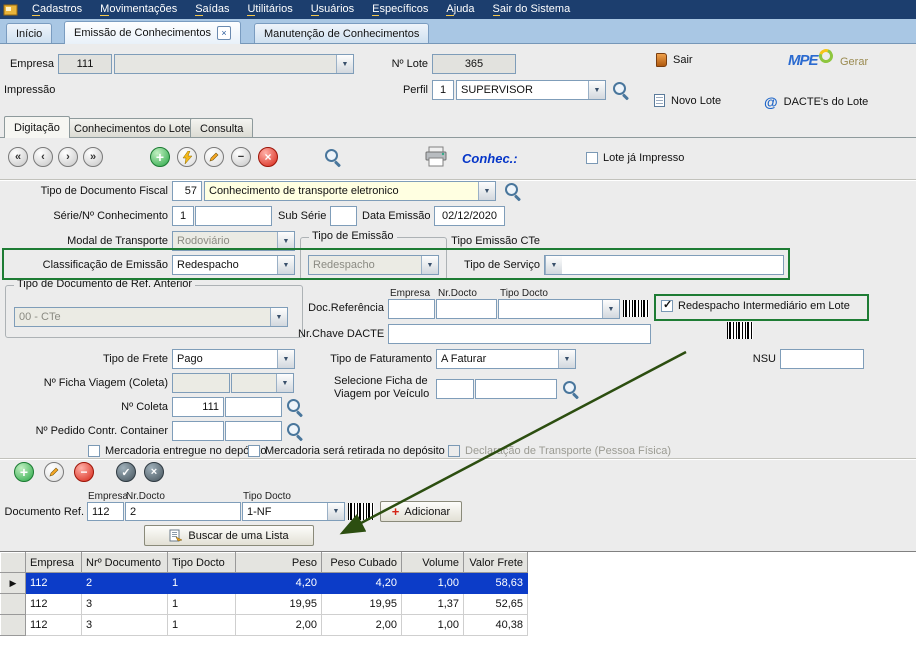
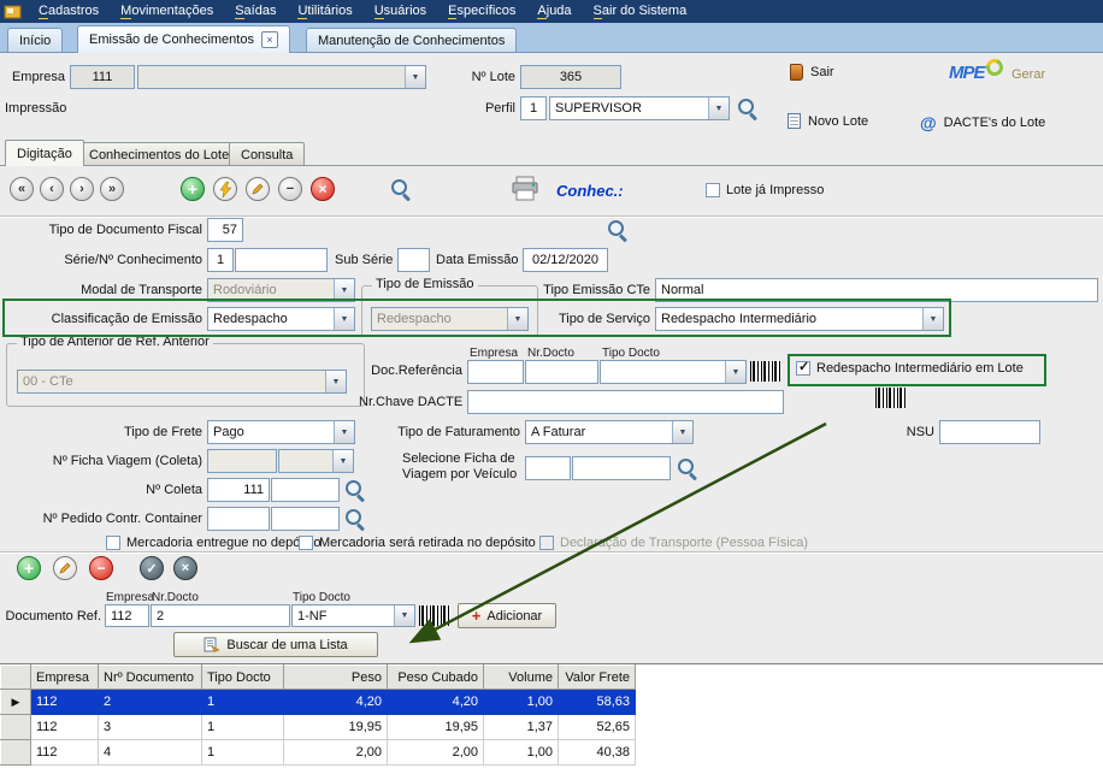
  Cadastros
  Movimentações
  Saídas
  Utilitários
  Usuários
  Específicos
  Ajuda
  Sair do Sistema
  Início
  Emissão de Conhecimentos
  ×
  Manutenção de Conhecimentos
  Empresa
  111
  Nº Lote
  365
  Impressão
  Perfil
  1
  SUPERVISOR
  Sair
  Novo Lote
  MPE
  Gerar
  @
  DACTE's do Lote
  Digitação
  Conhecimentos do Lote
  Consulta
  «
  ‹
  ›
  »
  +
  −
  ×
  Conhec.:
  Lote já Impresso
  Tipo de Documento Fiscal
  57
- Conhecimento de transporte eletronico
  Série/Nº Conhecimento
  1
  Sub Série
  Data Emissão
  02/12/2020
  Modal de Transporte
  Rodoviário
  Tipo de Emissão
  Redespacho
  Tipo Emissão CTe
+ Normal
  Classificação de Emissão
  Redespacho
  Tipo de Serviço
+ Redespacho Intermediário
- Tipo de Documento de Ref. Anterior
+ Tipo de Anterior de Ref. Anterior
  00 - CTe
  Empresa
  Nr.Docto
  Tipo Docto
  Doc.Referência
  Redespacho Intermediário em Lote
  Nr.Chave DACTE
  Tipo de Frete
  Pago
  Tipo de Faturamento
  A Faturar
  NSU
  Nº Ficha Viagem (Coleta)
  Selecione Ficha de Viagem por Veículo
  Nº Coleta
  111
  Nº Pedido Contr. Container
  Mercadoria entregue no depóo
  Mercadoria será retirada no depósito
  Declarção de Transporte (Pessoa Física)
  +
  −
  ✓
  ×
  Empresa
  Nr.Docto
  Tipo Docto
  Documento Ref.
  112
  2
  1-NF
  +
  Adicionar
  Buscar de uma Lista
  	Empresa	Nrº Documento	Tipo Docto	Peso	Peso Cubado	Volume	Valor Frete
  ▶	112	2	1	4,20	4,20	1,00	58,63
  	112	3	1	19,95	19,95	1,37	52,65
- 	112	3	1	2,00	2,00	1,00	40,38
+ 	112	4	1	2,00	2,00	1,00	40,38
